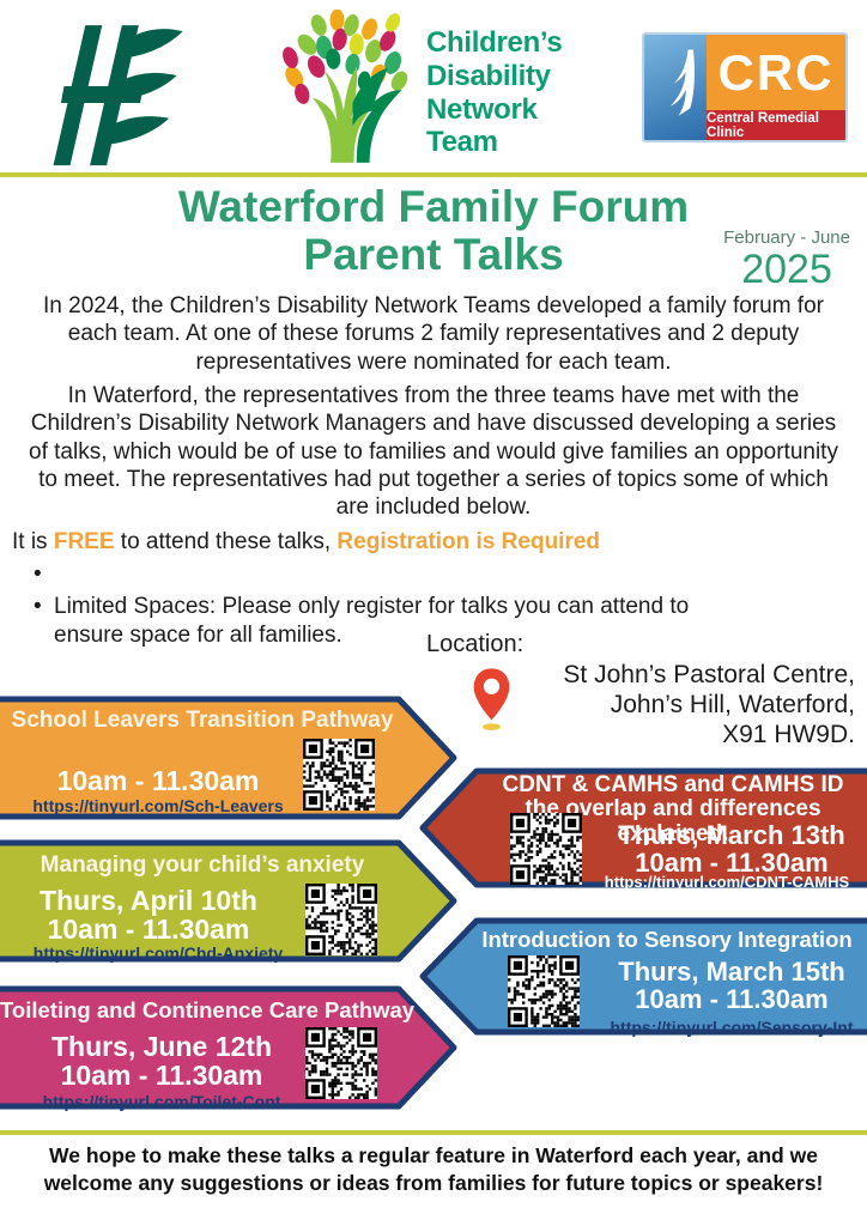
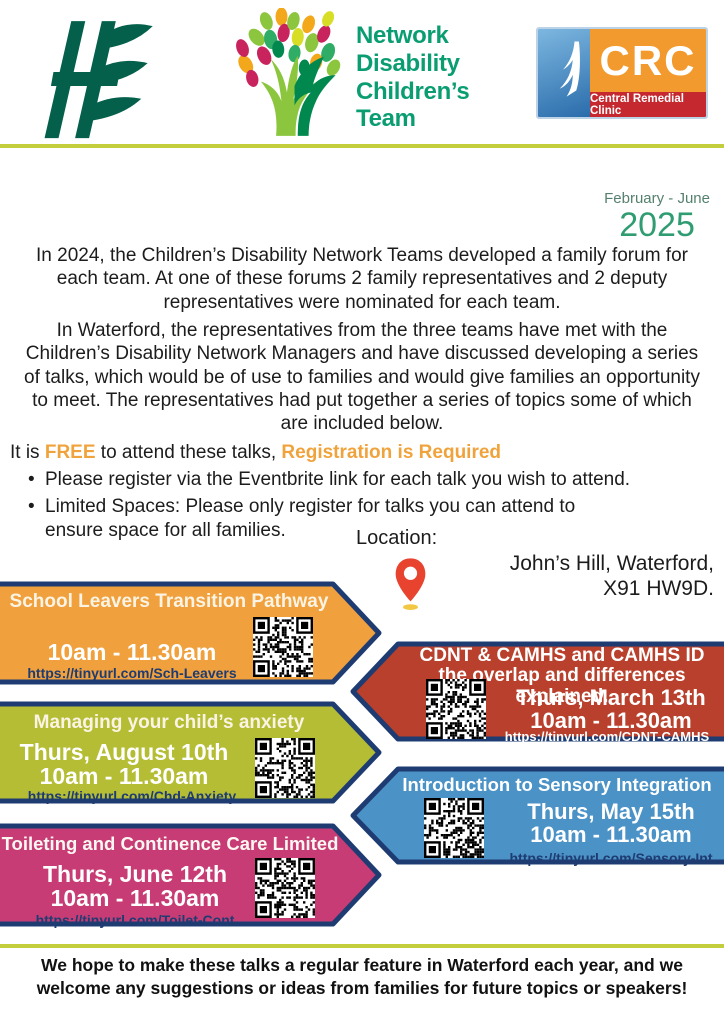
- Children’s
+ Network
  Disability
- Network
+ Children’s
  Team
  CRC
  Central Remedial Clinic
- Waterford Family Forum
- Parent Talks
  February - June
  2025
  In 2024, the Children’s Disability Network Teams developed a family forum for each team. At one of these forums 2 family representatives and 2 deputy representatives were nominated for each team.
  In Waterford, the representatives from the three teams have met with the Children’s Disability Network Managers and have discussed developing a series of talks, which would be of use to families and would give families an opportunity to meet. The representatives had put together a series of topics some of which are included below.
  It is FREE to attend these talks, Registration is Required
+ Please register via the Eventbrite link for each talk you wish to attend.
  Limited Spaces: Please only register for talks you can attend to ensure space for all families.
  Location:
- St John’s Pastoral Centre,
  John’s Hill, Waterford,
  X91 HW9D.
  School Leavers Transition Pathway
  10am - 11.30am
  https://tinyurl.com/Sch-Leavers
  CDNT & CAMHS and CAMHS ID the overlap and differences explained.
  Thurs, March 13th
  10am - 11.30am
  https://tinyurl.com/CDNT-CAMHS
  Managing your child’s anxiety
- Thurs, April 10th
+ Thurs, August 10th
  10am - 11.30am
  https://tinyurl.com/Chd-Anxiety
  Introduction to Sensory Integration
- Thurs, March 15th
+ Thurs, May 15th
  10am - 11.30am
  https://tinyurl.com/Sensory-Int
- Toileting and Continence Care Pathway
+ Toileting and Continence Care Limited
  Thurs, June 12th
  10am - 11.30am
  https://tinyurl.com/Toilet-Cont
  We hope to make these talks a regular feature in Waterford each year, and we welcome any suggestions or ideas from families for future topics or speakers!
